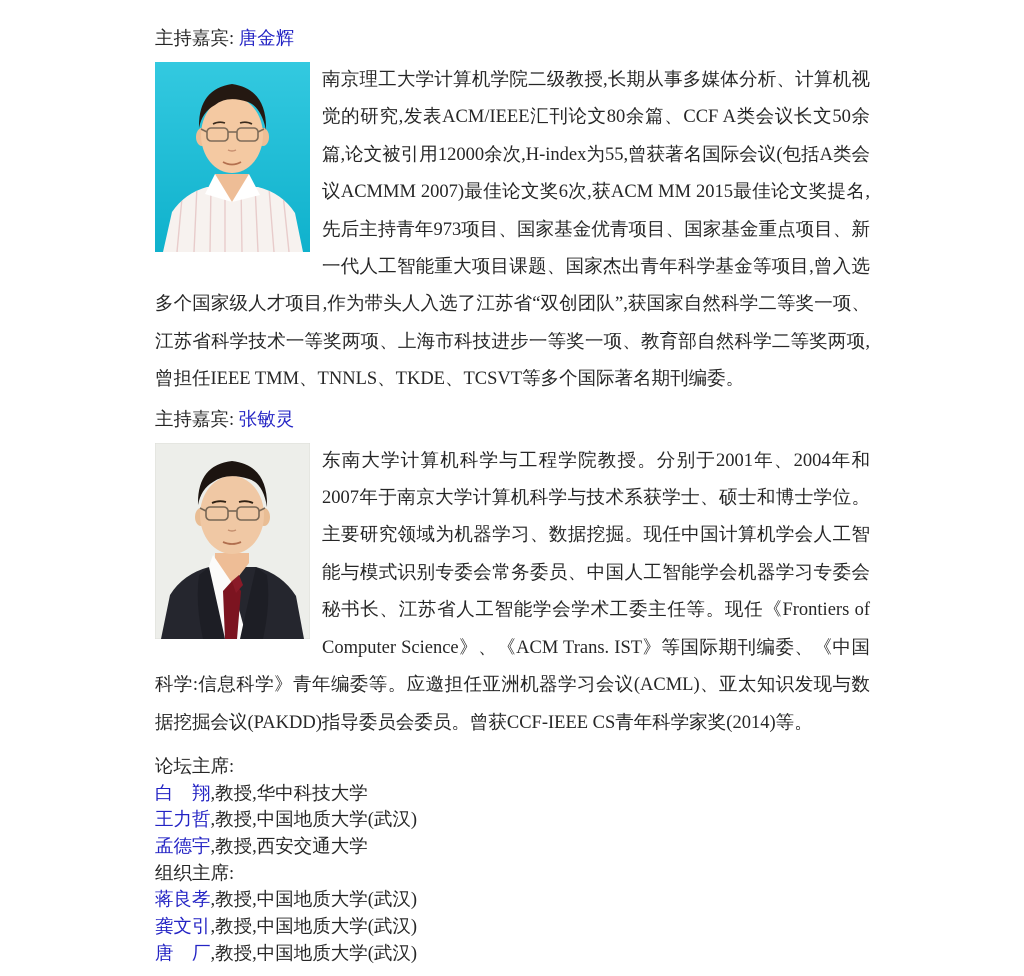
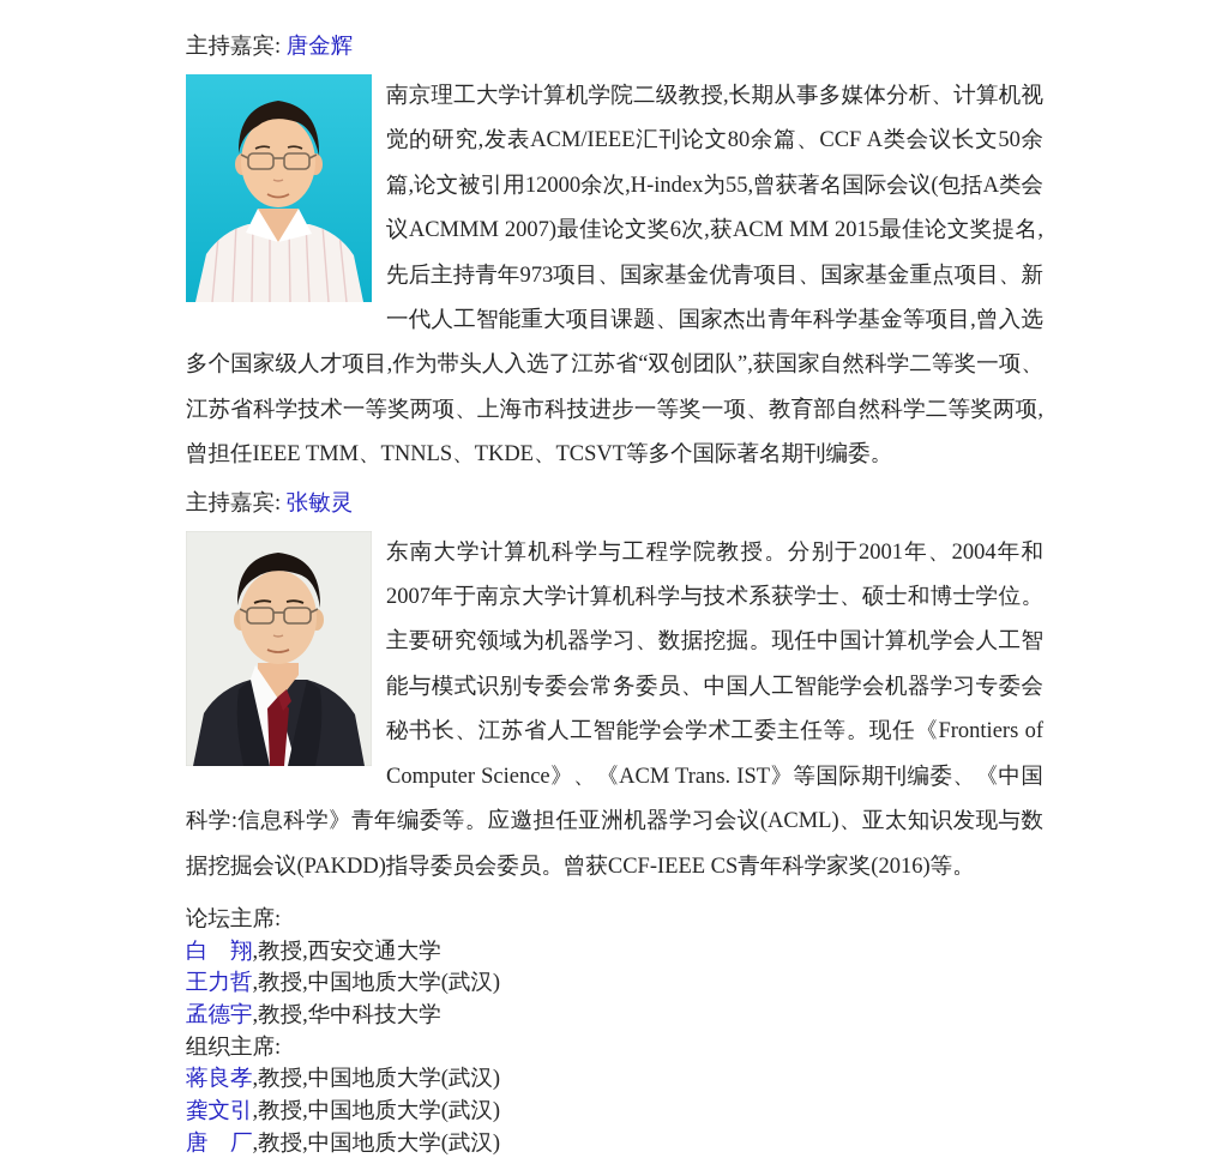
  主持嘉宾: 唐金辉
  南京理工大学计算机学院二级教授,长期从事多媒体分析、计算机视觉的研究,发表ACM/IEEE汇刊论文80余篇、CCF A类会议长文50余篇,论文被引用12000余次,H-index为55,曾获著名国际会议(包括A类会议ACMMM 2007)最佳论文奖6次,获ACM MM 2015最佳论文奖提名,先后主持青年973项目、国家基金优青项目、国家基金重点项目、新一代人工智能重大项目课题、国家杰出青年科学基金等项目,曾入选多个国家级人才项目,作为带头人入选了江苏省“双创团队”,获国家自然科学二等奖一项、江苏省科学技术一等奖两项、上海市科技进步一等奖一项、教育部自然科学二等奖两项,曾担任IEEE TMM、TNNLS、TKDE、TCSVT等多个国际著名期刊编委。
  主持嘉宾: 张敏灵
- 东南大学计算机科学与工程学院教授。分别于2001年、2004年和2007年于南京大学计算机科学与技术系获学士、硕士和博士学位。主要研究领域为机器学习、数据挖掘。现任中国计算机学会人工智能与模式识别专委会常务委员、中国人工智能学会机器学习专委会秘书长、江苏省人工智能学会学术工委主任等。现任《Frontiers of Computer Science》、《ACM Trans. IST》等国际期刊编委、《中国科学:信息科学》青年编委等。应邀担任亚洲机器学习会议(ACML)、亚太知识发现与数据挖掘会议(PAKDD)指导委员会委员。曾获CCF-IEEE CS青年科学家奖(2014)等。
+ 东南大学计算机科学与工程学院教授。分别于2001年、2004年和2007年于南京大学计算机科学与技术系获学士、硕士和博士学位。主要研究领域为机器学习、数据挖掘。现任中国计算机学会人工智能与模式识别专委会常务委员、中国人工智能学会机器学习专委会秘书长、江苏省人工智能学会学术工委主任等。现任《Frontiers of Computer Science》、《ACM Trans. IST》等国际期刊编委、《中国科学:信息科学》青年编委等。应邀担任亚洲机器学习会议(ACML)、亚太知识发现与数据挖掘会议(PAKDD)指导委员会委员。曾获CCF-IEEE CS青年科学家奖(2016)等。
  论坛主席:
- 白 翔,教授,华中科技大学
+ 白 翔,教授,西安交通大学
  王力哲,教授,中国地质大学(武汉)
- 孟德宇,教授,西安交通大学
+ 孟德宇,教授,华中科技大学
  组织主席:
  蒋良孝,教授,中国地质大学(武汉)
  龚文引,教授,中国地质大学(武汉)
  唐 厂,教授,中国地质大学(武汉)
